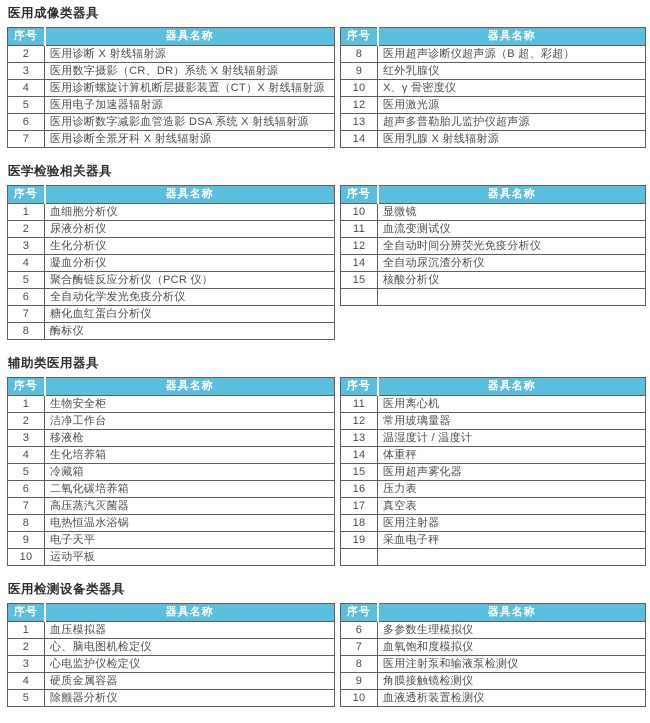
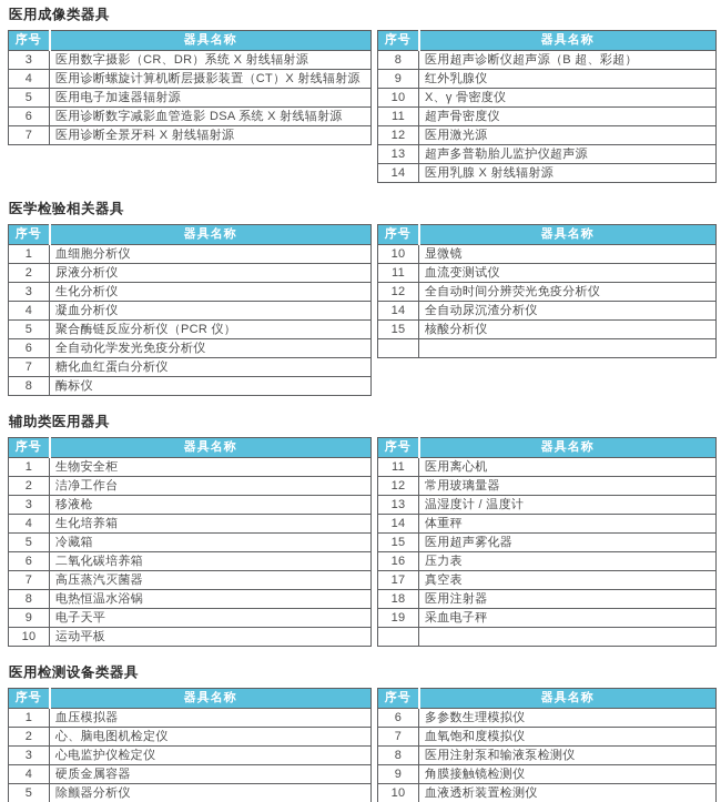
  医用成像类器具
  序号	器具名称
- 2	医用诊断 X 射线辐射源
  3	医用数字摄影（CR、DR）系统 X 射线辐射源
  4	医用诊断螺旋计算机断层摄影装置（CT）X 射线辐射源
  5	医用电子加速器辐射源
  6	医用诊断数字减影血管造影 DSA 系统 X 射线辐射源
  7	医用诊断全景牙科 X 射线辐射源
  序号	器具名称
  8	医用超声诊断仪超声源（B 超、彩超）
  9	红外乳腺仪
  10	X、γ 骨密度仪
+ 11	超声骨密度仪
  12	医用激光源
  13	超声多普勒胎儿监护仪超声源
  14	医用乳腺 X 射线辐射源
  医学检验相关器具
  序号	器具名称
  1	血细胞分析仪
  2	尿液分析仪
  3	生化分析仪
  4	凝血分析仪
  5	聚合酶链反应分析仪（PCR 仪）
  6	全自动化学发光免疫分析仪
  7	糖化血红蛋白分析仪
  8	酶标仪
  序号	器具名称
  10	显微镜
  11	血流变测试仪
  12	全自动时间分辨荧光免疫分析仪
  14	全自动尿沉渣分析仪
  15	核酸分析仪
  辅助类医用器具
  序号	器具名称
  1	生物安全柜
  2	洁净工作台
  3	移液枪
  4	生化培养箱
  5	冷藏箱
  6	二氧化碳培养箱
  7	高压蒸汽灭菌器
  8	电热恒温水浴锅
  9	电子天平
  10	运动平板
  序号	器具名称
  11	医用离心机
  12	常用玻璃量器
  13	温湿度计 / 温度计
  14	体重秤
  15	医用超声雾化器
  16	压力表
  17	真空表
  18	医用注射器
  19	采血电子秤
  医用检测设备类器具
  序号	器具名称
  1	血压模拟器
  2	心、脑电图机检定仪
  3	心电监护仪检定仪
  4	硬质金属容器
  5	除颤器分析仪
  序号	器具名称
  6	多参数生理模拟仪
  7	血氧饱和度模拟仪
  8	医用注射泵和输液泵检测仪
  9	角膜接触镜检测仪
  10	血液透析装置检测仪
